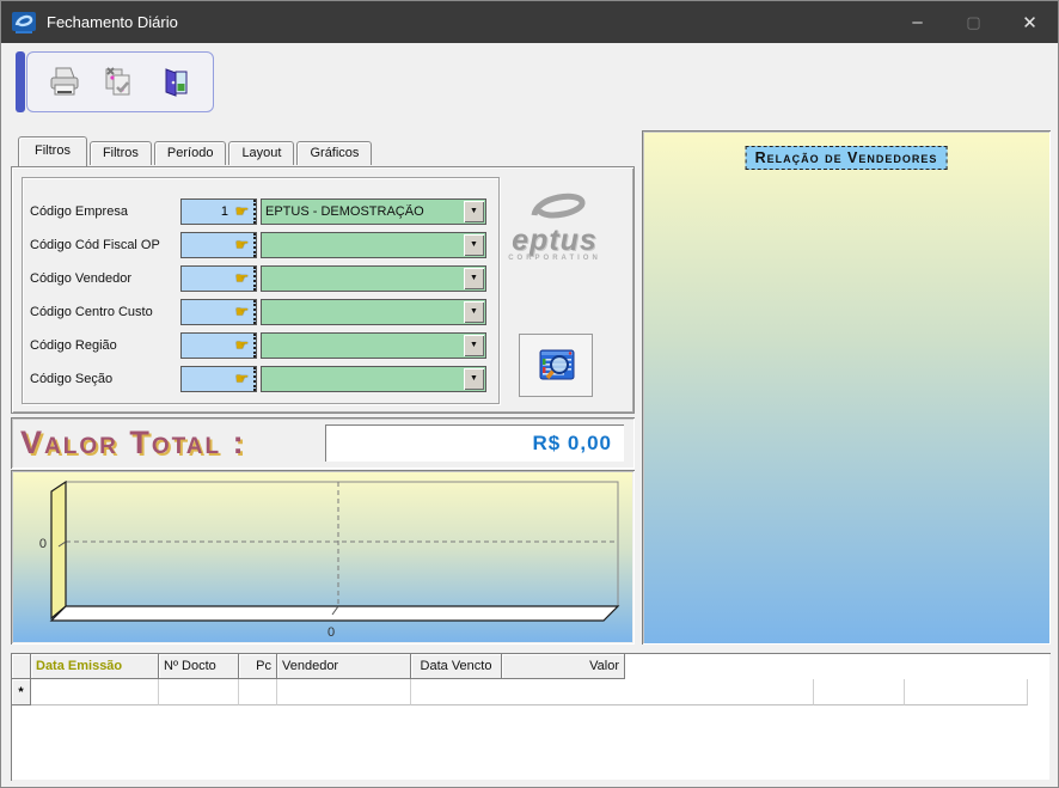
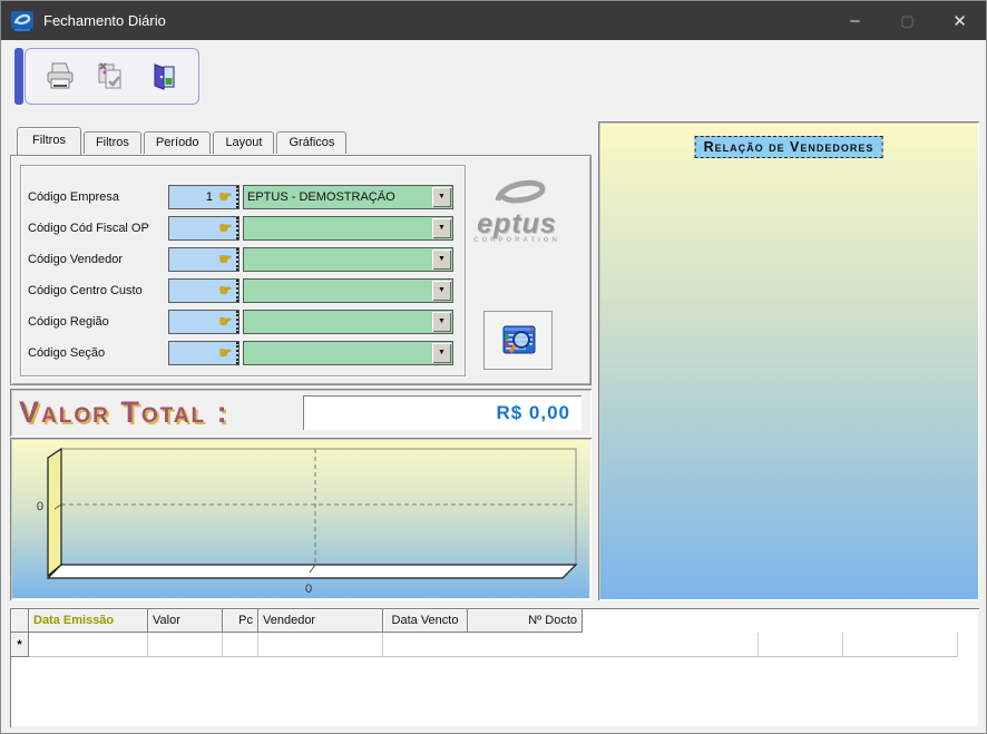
  Fechamento Diário
  –
  ▢
  ✕
  Filtros
  Filtros
  Período
  Layout
  Gráficos
  Código Empresa
  1
  ☛
  EPTUS - DEMOSTRAÇÃO
  Código Cód Fiscal OP
  ☛
  Código Vendedor
  ☛
  Código Centro Custo
  ☛
  Código Região
  ☛
  Código Seção
  ☛
  eptus
  Valor Total :
  R$ 0,00
  0
  0
  Relação de Vendedores
  Data Emissão
- Nº Docto
+ Valor
  Pc
  Vendedor
  Data Vencto
- Valor
+ Nº Docto
  *
